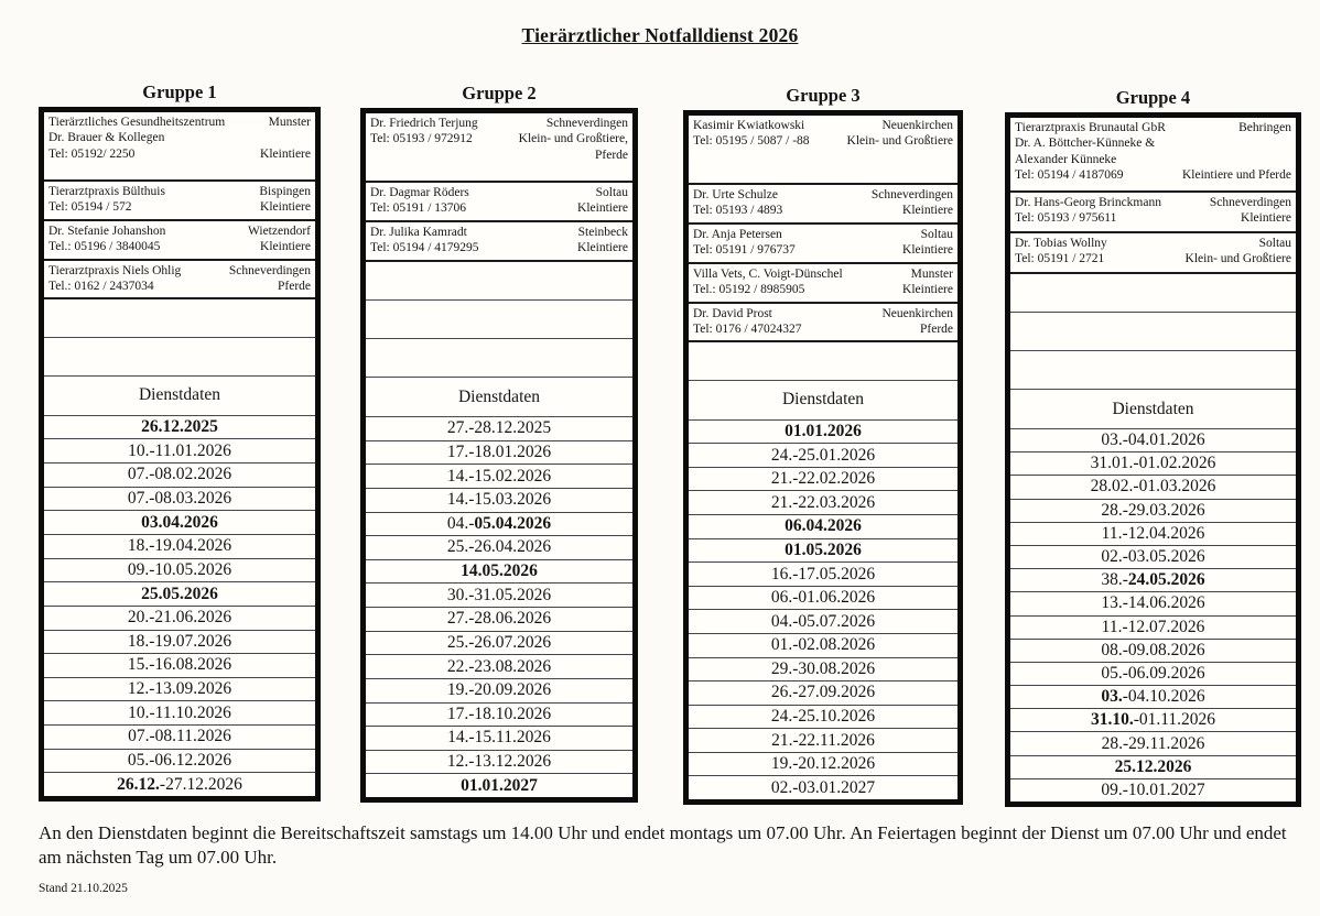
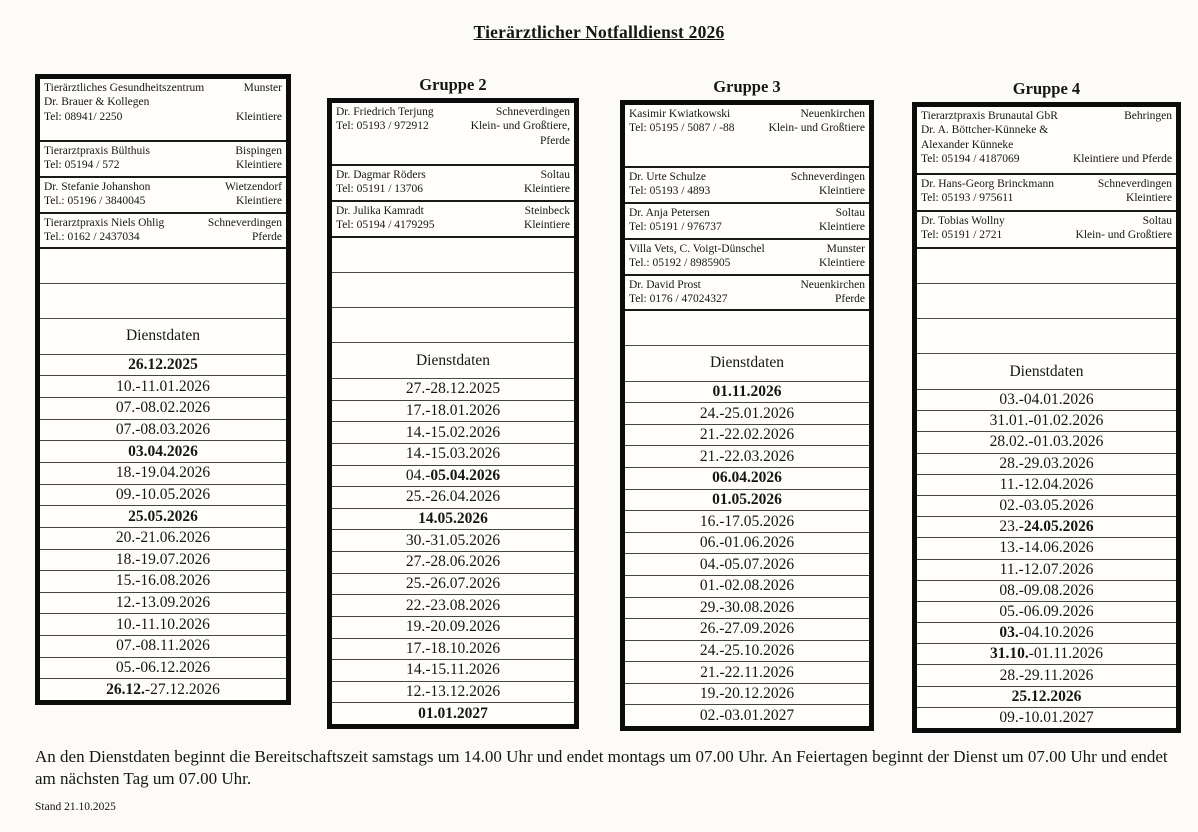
  Tierärztlicher Notfalldienst 2026
- Gruppe 1
  Tierärztliches Gesundheitszentrum
  Munster
  Dr. Brauer & Kollegen
- Tel: 05192/ 2250
+ Tel: 08941/ 2250
  Kleintiere
  Tierarztpraxis Bülthuis
  Bispingen
  Tel: 05194 / 572
  Kleintiere
  Dr. Stefanie Johanshon
  Wietzendorf
  Tel.: 05196 / 3840045
  Kleintiere
  Tierarztpraxis Niels Ohlig
  Schneverdingen
  Tel.: 0162 / 2437034
  Pferde
  Dienstdaten
  26.12.2025
  10.-11.01.2026
  07.-08.02.2026
  07.-08.03.2026
  03.04.2026
  18.-19.04.2026
  09.-10.05.2026
  25.05.2026
  20.-21.06.2026
  18.-19.07.2026
  15.-16.08.2026
  12.-13.09.2026
  10.-11.10.2026
  07.-08.11.2026
  05.-06.12.2026
  26.12.
  -27.12.2026
  Gruppe 2
  Dr. Friedrich Terjung
  Schneverdingen
  Tel: 05193 / 972912
  Klein- und Großtiere,
  Pferde
  Dr. Dagmar Röders
  Soltau
  Tel: 05191 / 13706
  Kleintiere
  Dr. Julika Kamradt
  Steinbeck
  Tel: 05194 / 4179295
  Kleintiere
  Dienstdaten
  27.-28.12.2025
  17.-18.01.2026
  14.-15.02.2026
  14.-15.03.2026
  04.-
  05.04.2026
  25.-26.04.2026
  14.05.2026
  30.-31.05.2026
  27.-28.06.2026
  25.-26.07.2026
  22.-23.08.2026
  19.-20.09.2026
  17.-18.10.2026
  14.-15.11.2026
  12.-13.12.2026
  01.01.2027
  Gruppe 3
  Kasimir Kwiatkowski
  Neuenkirchen
  Tel: 05195 / 5087 / -88
  Klein- und Großtiere
  Dr. Urte Schulze
  Schneverdingen
  Tel: 05193 / 4893
  Kleintiere
  Dr. Anja Petersen
  Soltau
  Tel: 05191 / 976737
  Kleintiere
  Villa Vets, C. Voigt-Dünschel
  Munster
  Tel.: 05192 / 8985905
  Kleintiere
  Dr. David Prost
  Neuenkirchen
  Tel: 0176 / 47024327
  Pferde
  Dienstdaten
- 01.01.2026
+ 01.11.2026
  24.-25.01.2026
  21.-22.02.2026
  21.-22.03.2026
  06.04.2026
  01.05.2026
  16.-17.05.2026
  06.-01.06.2026
  04.-05.07.2026
  01.-02.08.2026
  29.-30.08.2026
  26.-27.09.2026
  24.-25.10.2026
  21.-22.11.2026
  19.-20.12.2026
  02.-03.01.2027
  Gruppe 4
  Tierarztpraxis Brunautal GbR
  Behringen
  Dr. A. Böttcher-Künneke &
  Alexander Künneke
  Tel: 05194 / 4187069
  Kleintiere und Pferde
  Dr. Hans-Georg Brinckmann
  Schneverdingen
  Tel: 05193 / 975611
  Kleintiere
  Dr. Tobias Wollny
  Soltau
  Tel: 05191 / 2721
  Klein- und Großtiere
  Dienstdaten
  03.-04.01.2026
  31.01.-01.02.2026
  28.02.-01.03.2026
  28.-29.03.2026
  11.-12.04.2026
  02.-03.05.2026
- 38.-
+ 23.-
  24.05.2026
  13.-14.06.2026
  11.-12.07.2026
  08.-09.08.2026
  05.-06.09.2026
  03.
  -04.10.2026
  31.10.
  -01.11.2026
  28.-29.11.2026
  25.12.2026
  09.-10.01.2027
  An den Dienstdaten beginnt die Bereitschaftszeit samstags um 14.00 Uhr und endet montags um 07.00 Uhr. An Feiertagen beginnt der Dienst um 07.00 Uhr und endet am nächsten Tag um 07.00 Uhr.
  Stand 21.10.2025
